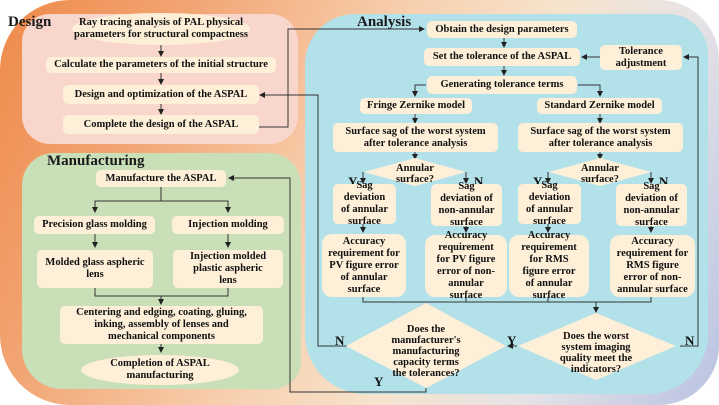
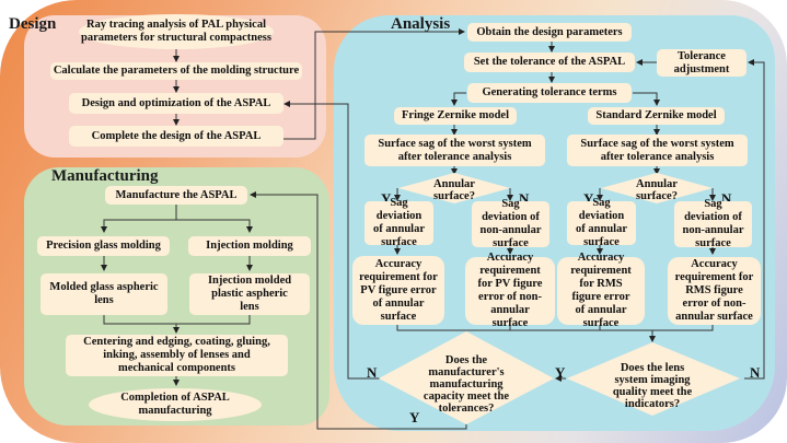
  Design
  Manufacturing
  Analysis
  Ray tracing analysis of PAL physical parameters for structural compactness
- Calculate the parameters of the initial structure
+ Calculate the parameters of the molding structure
  Design and optimization of the ASPAL
  Complete the design of the ASPAL
  Manufacture the ASPAL
  Precision glass molding
  Injection molding
  Molded glass aspheric lens
  Injection molded plastic aspheric lens
  Centering and edging, coating, gluing, inking, assembly of lenses and mechanical components
  Completion of ASPAL manufacturing
  Obtain the design parameters
  Set the tolerance of the ASPAL
  Tolerance adjustment
  Generating tolerance terms
  Fringe Zernike model
  Standard Zernike model
  Surface sag of the worst system after tolerance analysis
  Surface sag of the worst system after tolerance analysis
  Annular surface?
  Annular surface?
  Y
  N
  Y
  N
  Sag deviation of annular surface
  Sag deviation of non-annular surface
  Sag deviation of annular surface
  Sag deviation of non-annular surface
  Accuracy requirement for PV figure error of annular surface
  Accuracy requirement for PV figure error of non-annular surface
  Accuracy requirement for RMS figure error of annular surface
  Accuracy requirement for RMS figure error of non-annular surface
- Does the manufacturer's manufacturing capacity terms the tolerances?
+ Does the manufacturer's manufacturing capacity meet the tolerances?
- Does the worst system imaging quality meet the indicators?
+ Does the lens system imaging quality meet the indicators?
  N
  Y
  Y
  N
